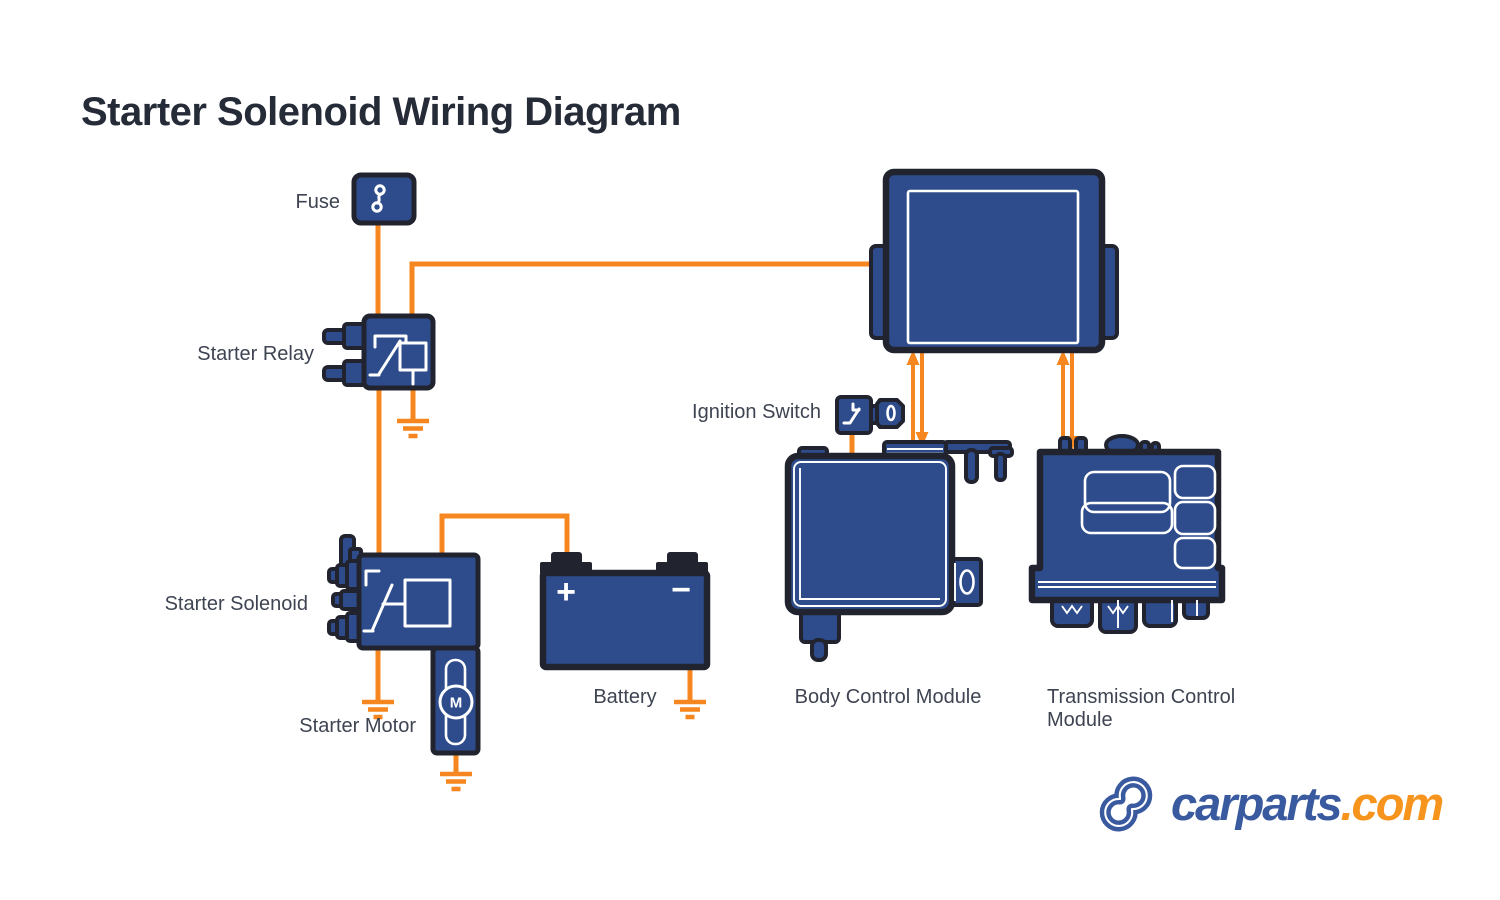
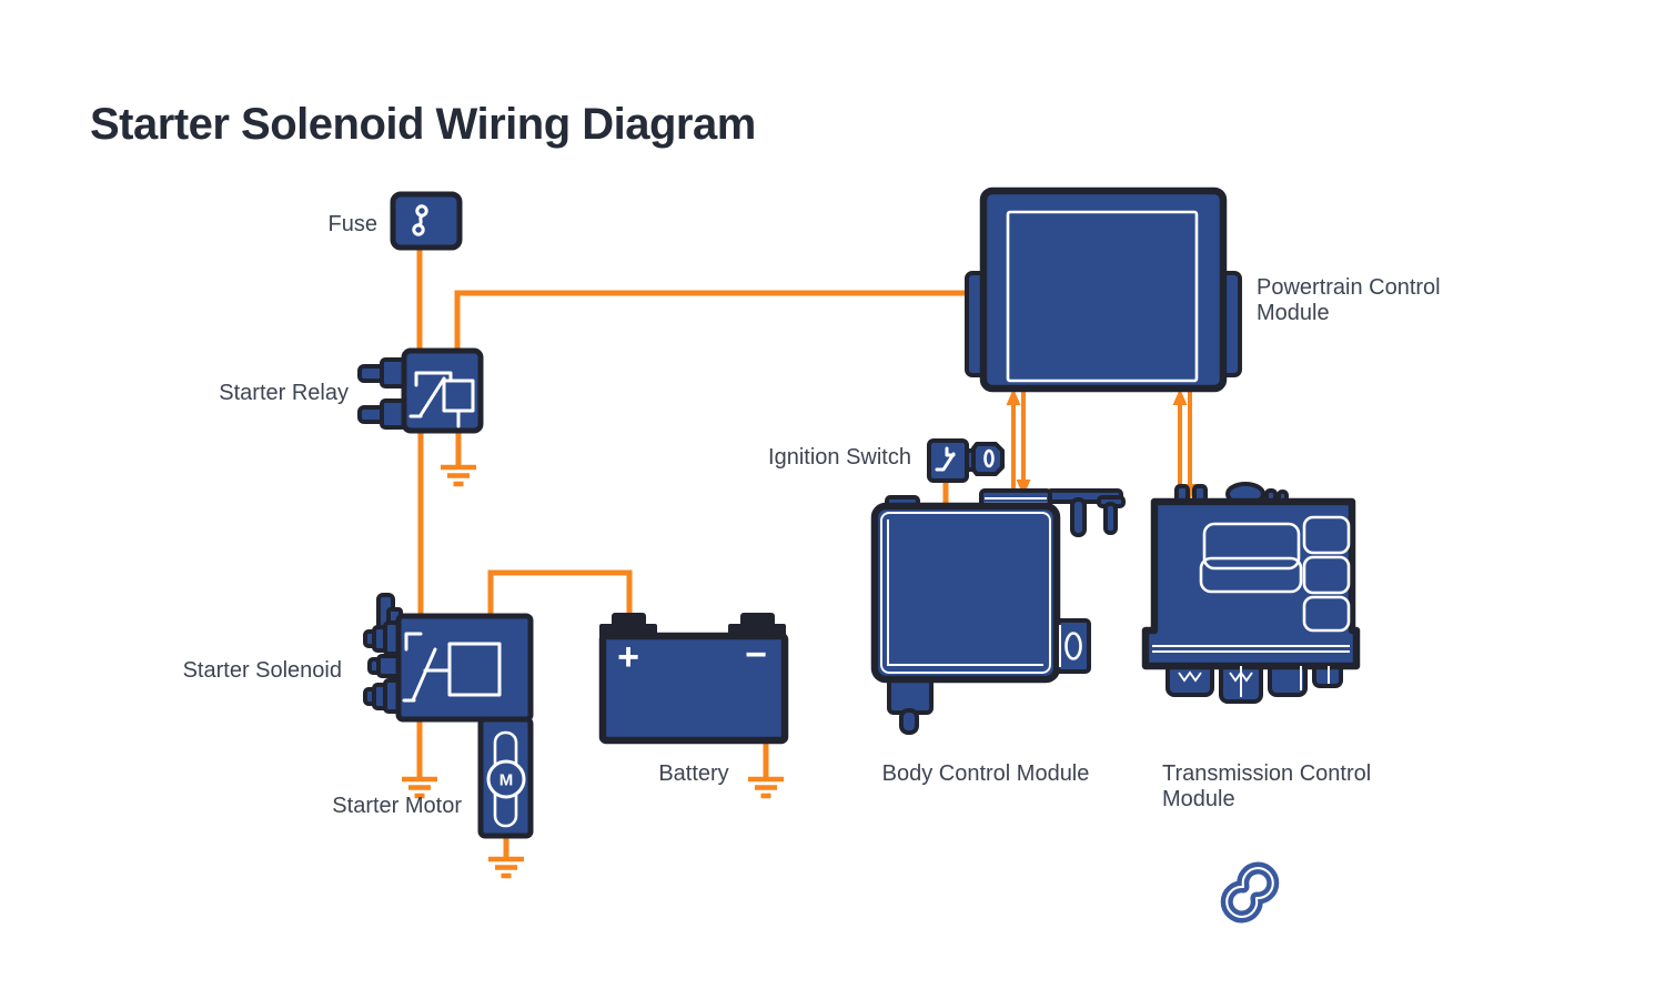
  Starter Solenoid Wiring Diagram
  M
  +
  −
  Fuse
  Starter Relay
  Starter Solenoid
  Starter Motor
  Battery
  Ignition Switch
+ Powertrain Control Module
  Body Control Module
  Transmission Control Module
- carparts.com
